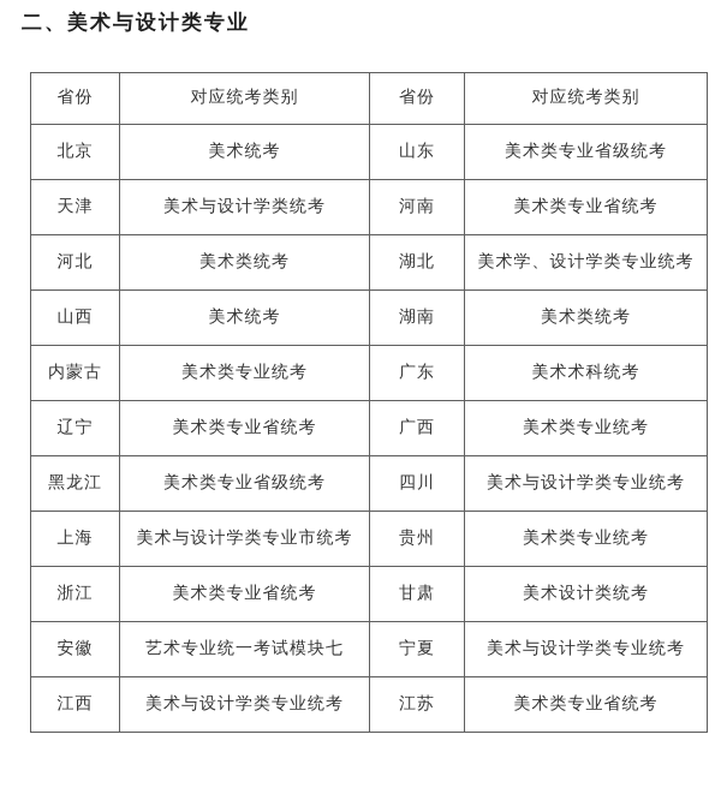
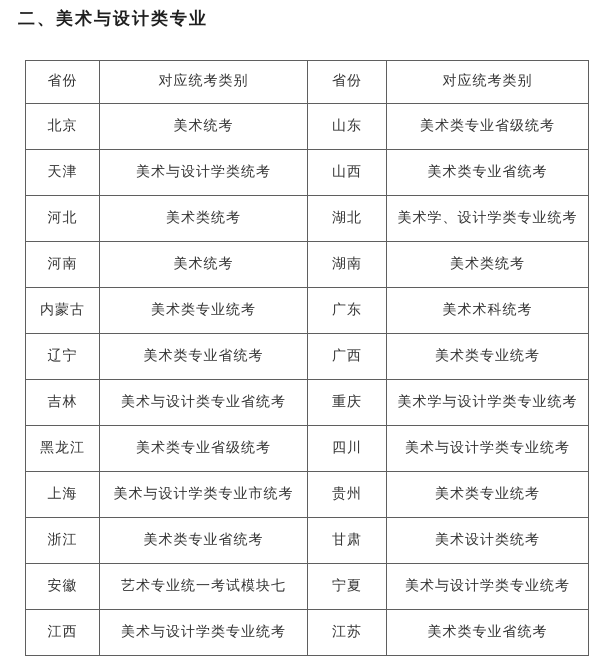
  二、美术与设计类专业
  省份	对应统考类别	省份	对应统考类别
  北京	美术统考	山东	美术类专业省级统考
- 天津	美术与设计学类统考	河南	美术类专业省统考
+ 天津	美术与设计学类统考	山西	美术类专业省统考
  河北	美术类统考	湖北	美术学、设计学类专业统考
- 山西	美术统考	湖南	美术类统考
+ 河南	美术统考	湖南	美术类统考
  内蒙古	美术类专业统考	广东	美术术科统考
  辽宁	美术类专业省统考	广西	美术类专业统考
+ 吉林	美术与设计类专业省统考	重庆	美术学与设计学类专业统考
  黑龙江	美术类专业省级统考	四川	美术与设计学类专业统考
  上海	美术与设计学类专业市统考	贵州	美术类专业统考
  浙江	美术类专业省统考	甘肃	美术设计类统考
  安徽	艺术专业统一考试模块七	宁夏	美术与设计学类专业统考
  江西	美术与设计学类专业统考	江苏	美术类专业省统考
